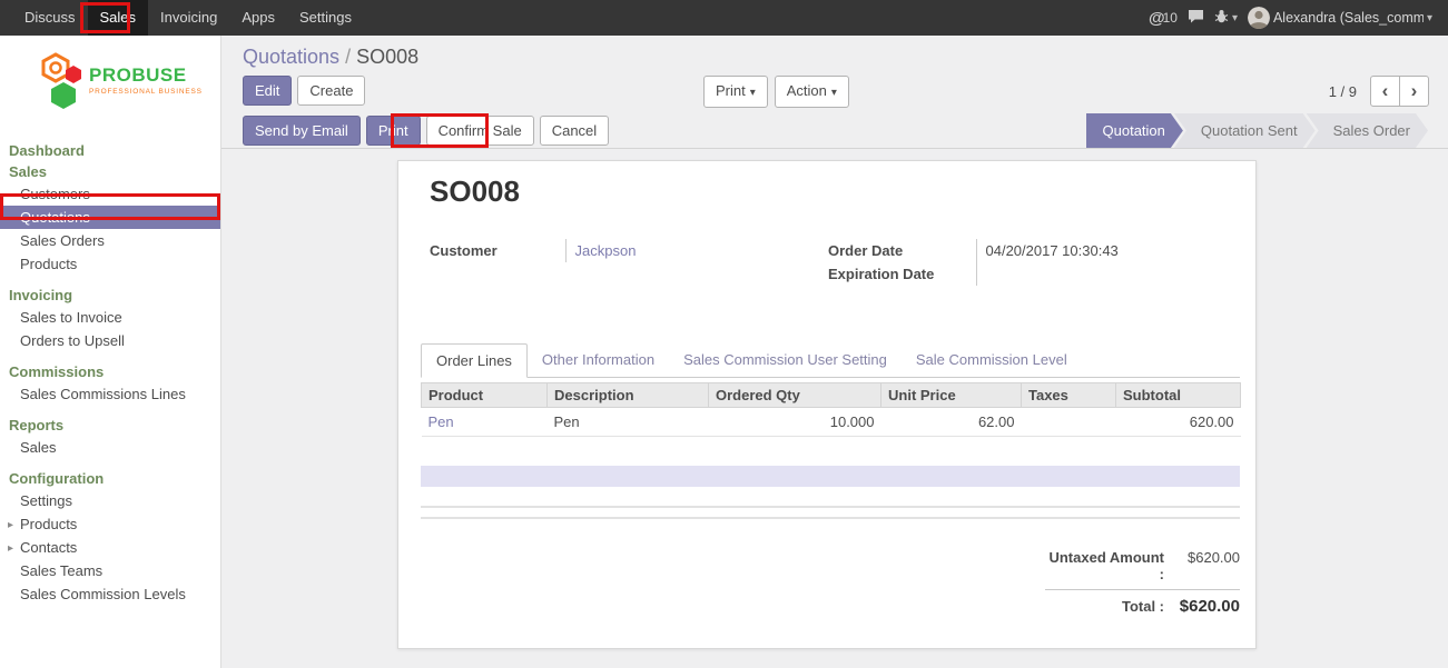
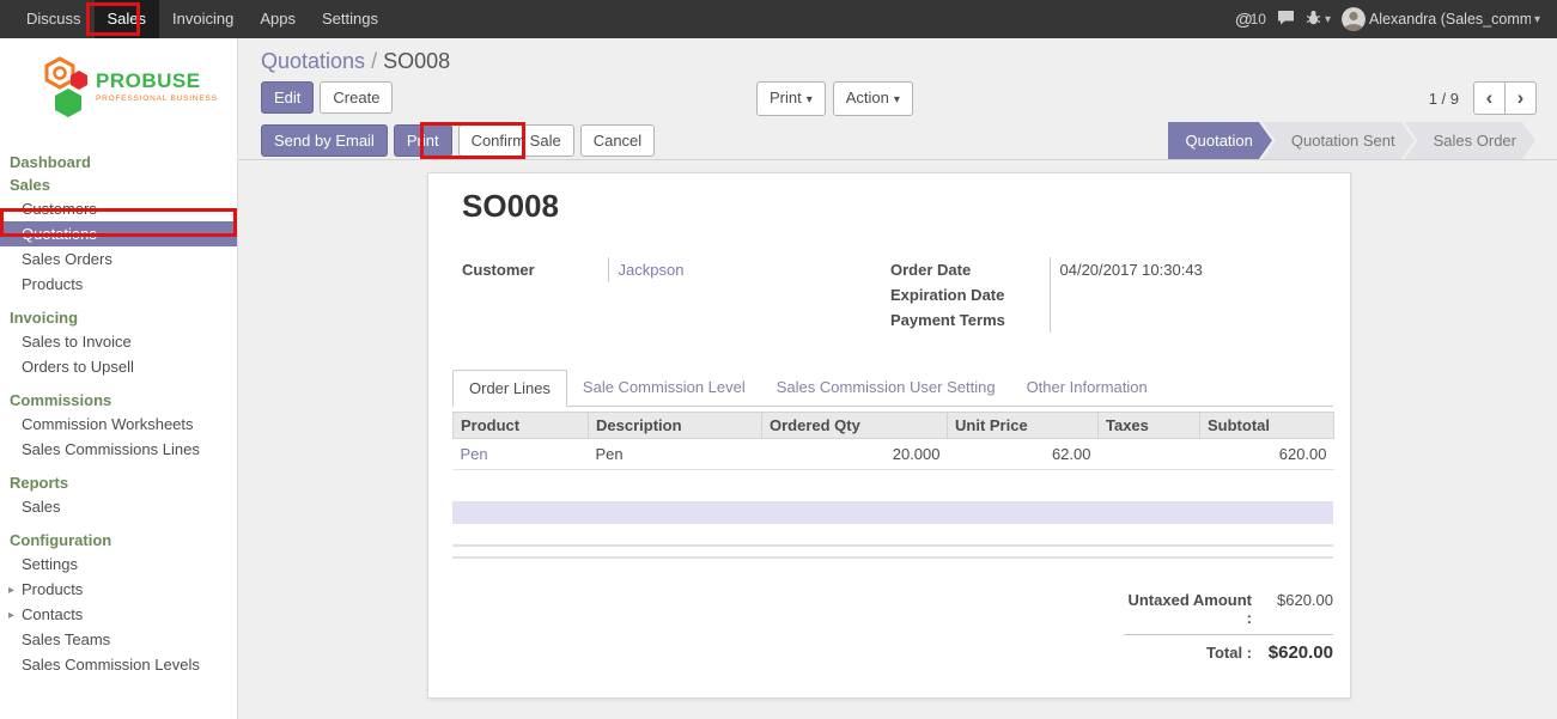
  Discuss
  Sales
  Invoicing
  Apps
  Settings
  @
  10
  ▾
  Alexandra (Sales_comm
  ▾
  PROBUSE
  Dashboard
  Sales
  Customers
  Quotations
  Sales Orders
  Products
  Invoicing
  Sales to Invoice
  Orders to Upsell
  Commissions
+ Commission Worksheets
  Sales Commissions Lines
  Reports
  Sales
  Configuration
  Settings
  ▸
  Products
  ▸
  Contacts
  Sales Teams
  Sales Commission Levels
  Quotations / SO008
  Edit
  Create
  Print ▾
  Action ▾
  1 / 9
  ‹
  ›
  Send by Email
  Print
  Confirm Sale
  Cancel
  Quotation
  Quotation Sent
  Sales Order
  SO008
  Customer	Jackpson
  Order Date	04/20/2017 10:30:43
  Expiration Date
+ Payment Terms
  Order Lines
- Other Information
+ Sale Commission Level
  Sales Commission User Setting
- Sale Commission Level
+ Other Information
  Product	Description	Ordered Qty	Unit Price	Taxes	Subtotal
- Pen	Pen	10.000	62.00		620.00
+ Pen	Pen	20.000	62.00		620.00
  Untaxed Amount :
  $620.00
  Total :
  $620.00
